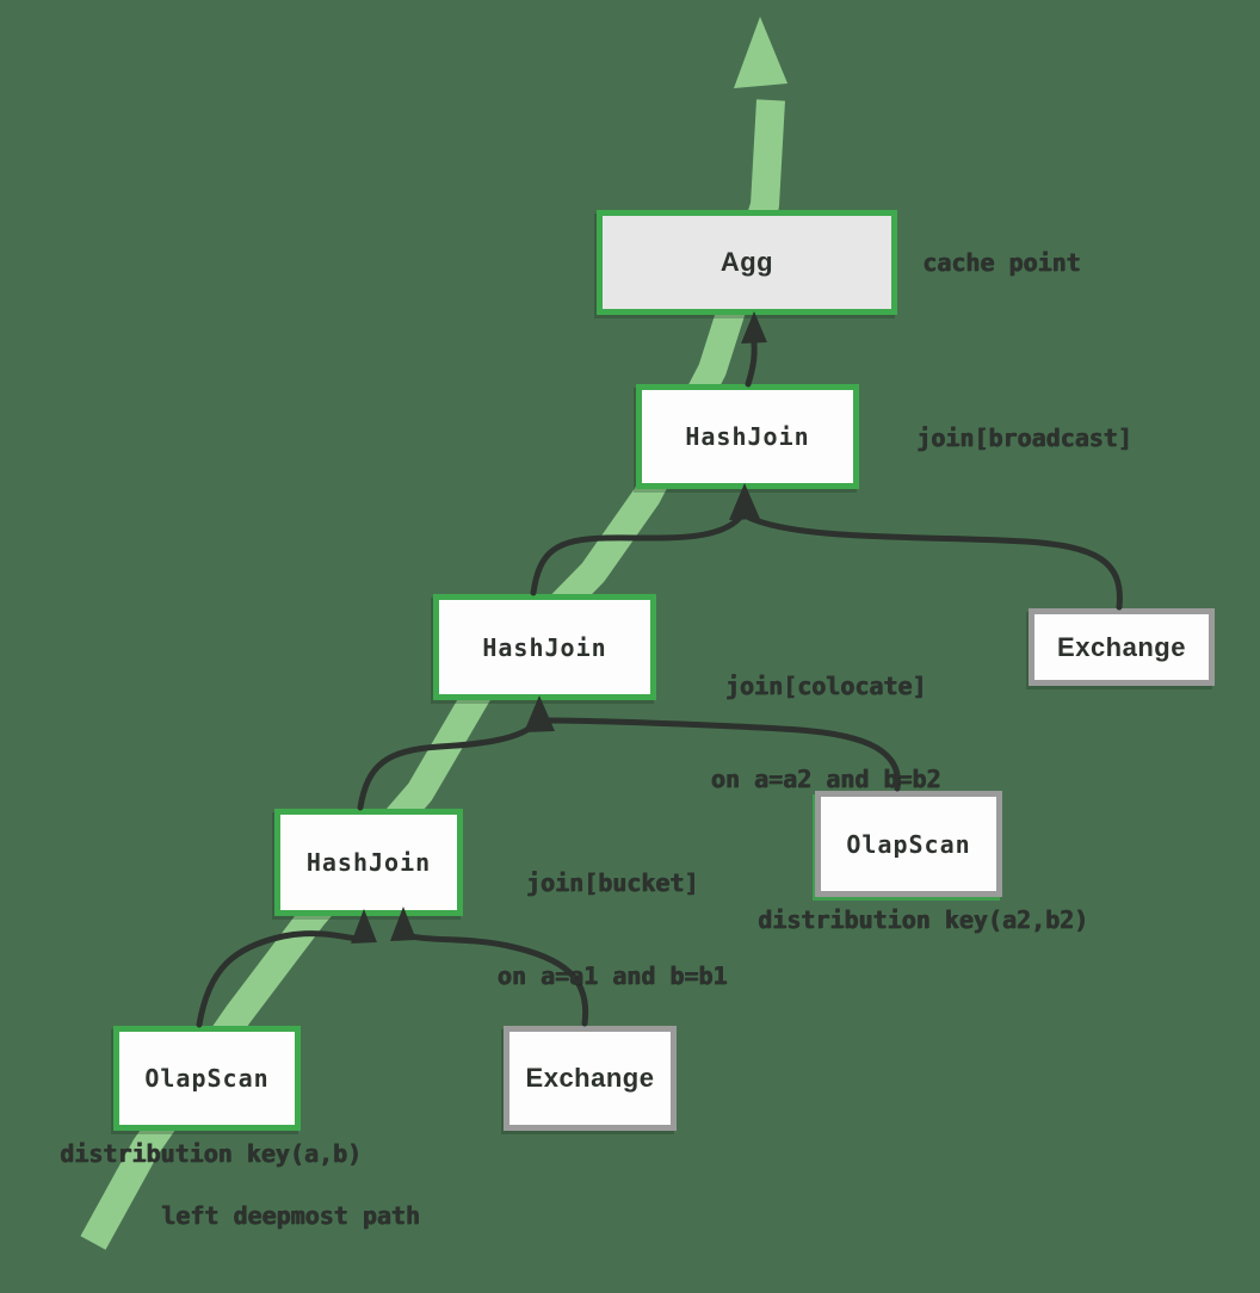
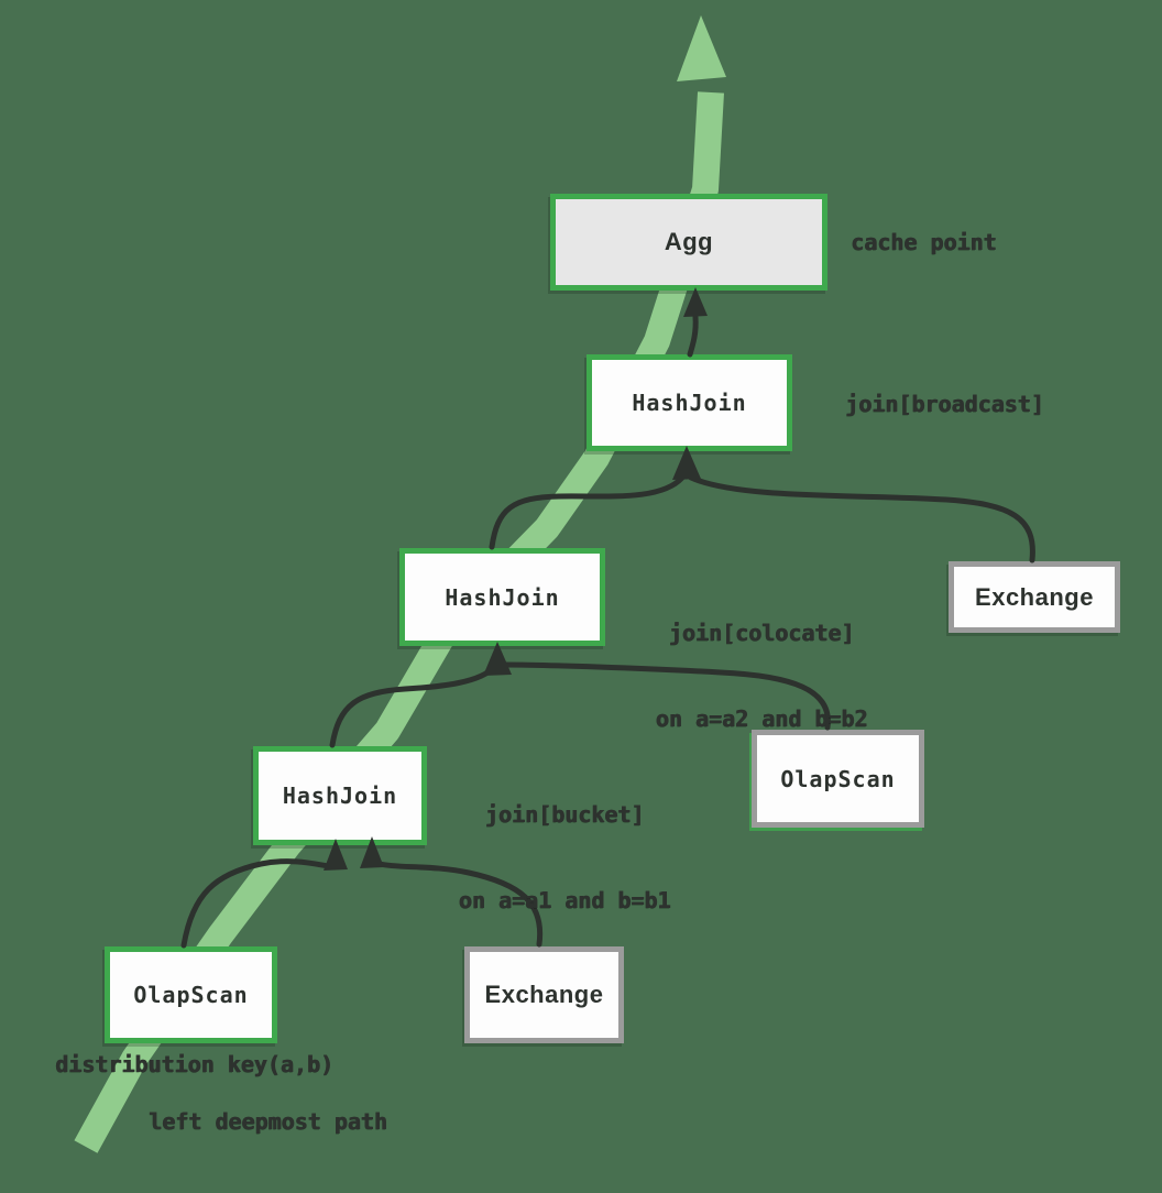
  Agg
  HashJoin
  HashJoin
  Exchange
  HashJoin
  OlapScan
  OlapScan
  Exchange
  cache point
  join[broadcast]
  join[colocate]
  on a=a2 and b=b2
  join[bucket]
  on a=a1 and b=b1
- distribution key(a2,b2)
  distribution key(a,b)
  left deepmost path
